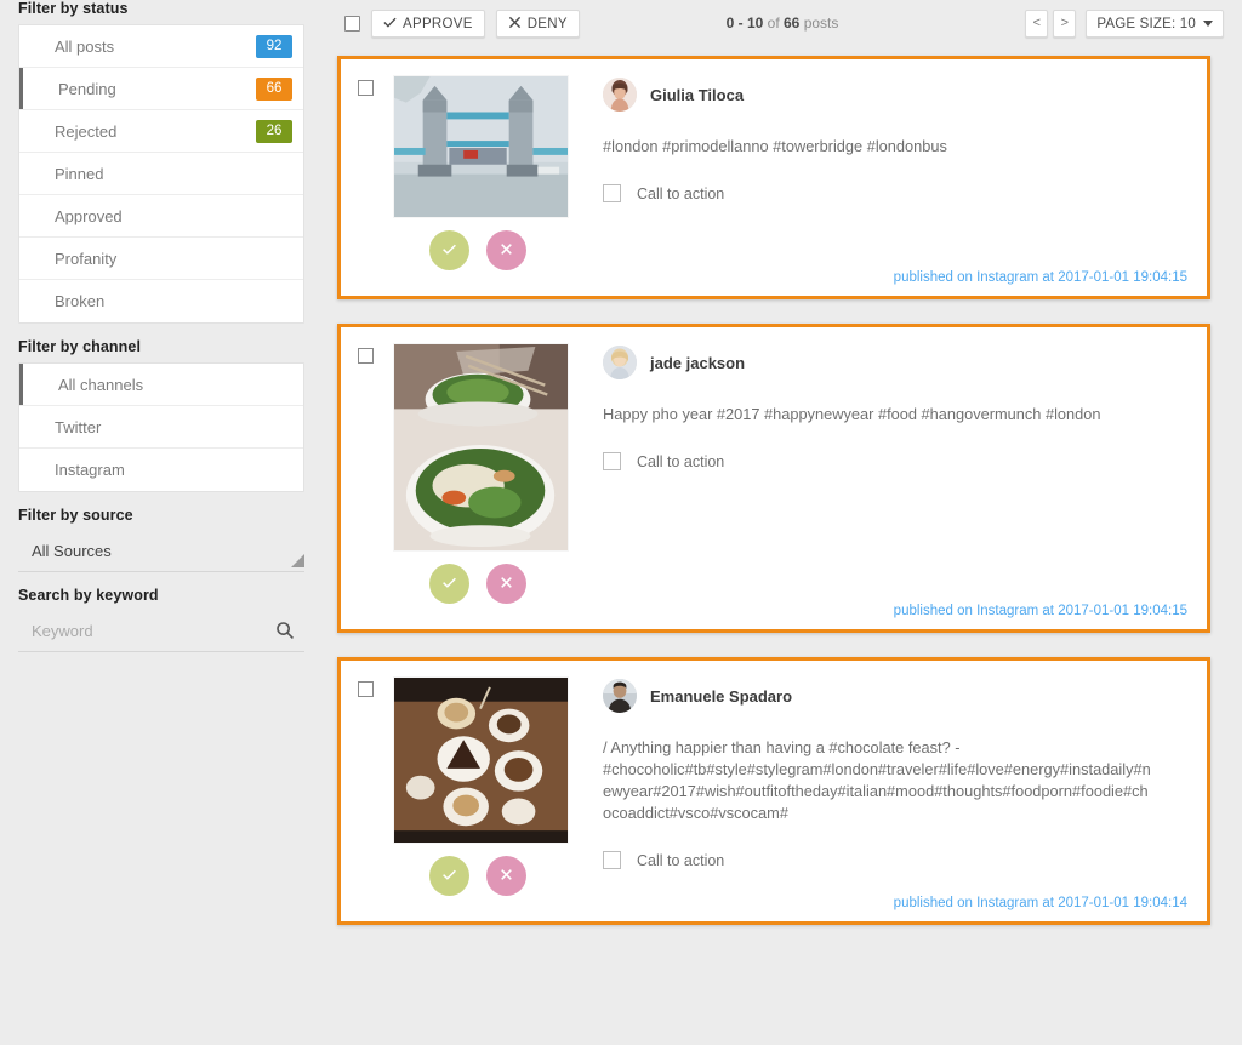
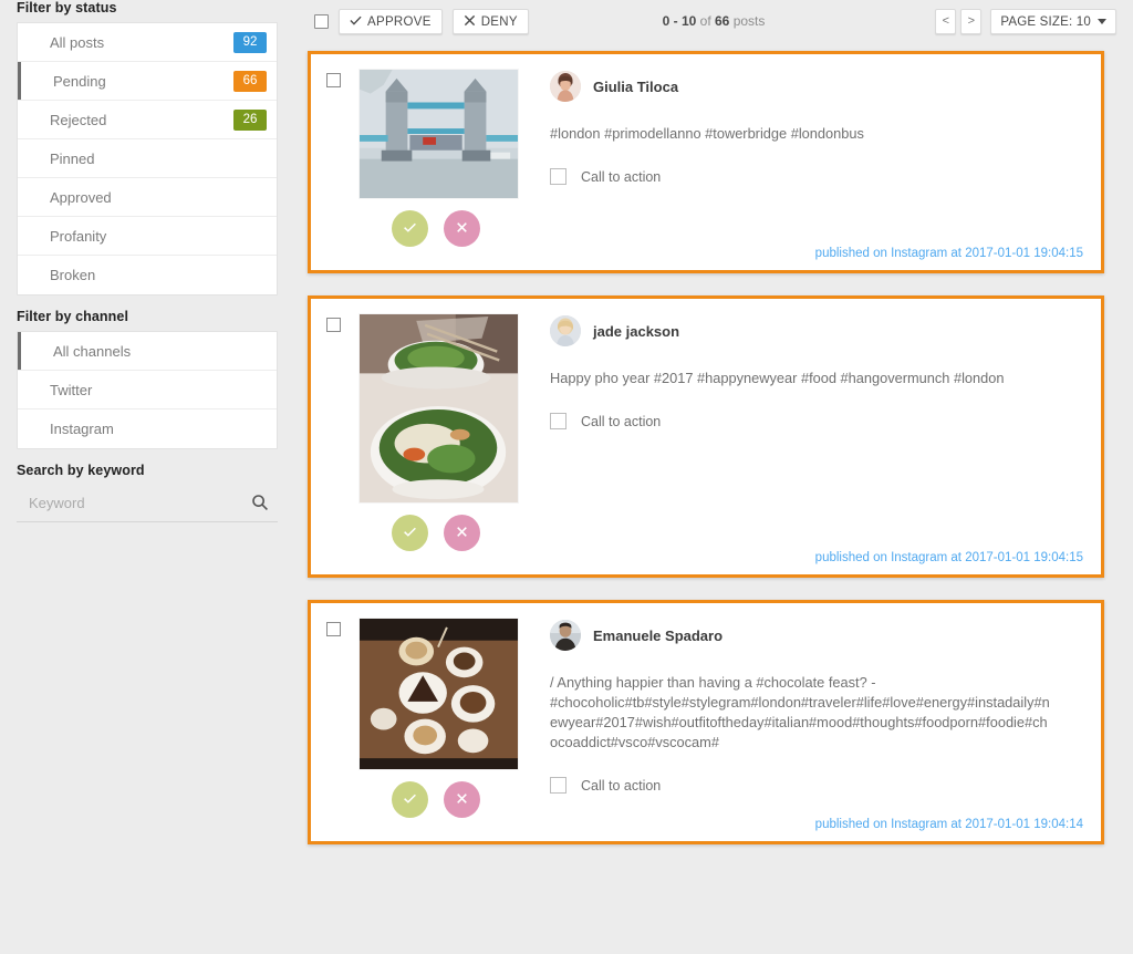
  Filter by status
  All posts
  92
  Pending
  66
  Rejected
  26
  Pinned
  Approved
  Profanity
  Broken
  Filter by channel
  All channels
  Twitter
  Instagram
- Filter by source
- All Sources
  Search by keyword
  Keyword
  APPROVE
  DENY
  0 - 10 of 66 posts
  <
  >
  PAGE SIZE: 10
  Giulia Tiloca
  #london #primodellanno #towerbridge #londonbus
  Call to action
  published on Instagram at 2017-01-01 19:04:15
  jade jackson
  Happy pho year #2017 #happynewyear #food #hangovermunch #london
  Call to action
  published on Instagram at 2017-01-01 19:04:15
  Emanuele Spadaro
  / Anything happier than having a #chocolate feast? - #chocoholic#tb#style#stylegram#london#traveler#life#love#energy#instadaily#newyear#2017#wish#outfitoftheday#italian#mood#thoughts#foodporn#foodie#chocoaddict#vsco#vscocam#
  Call to action
  published on Instagram at 2017-01-01 19:04:14
